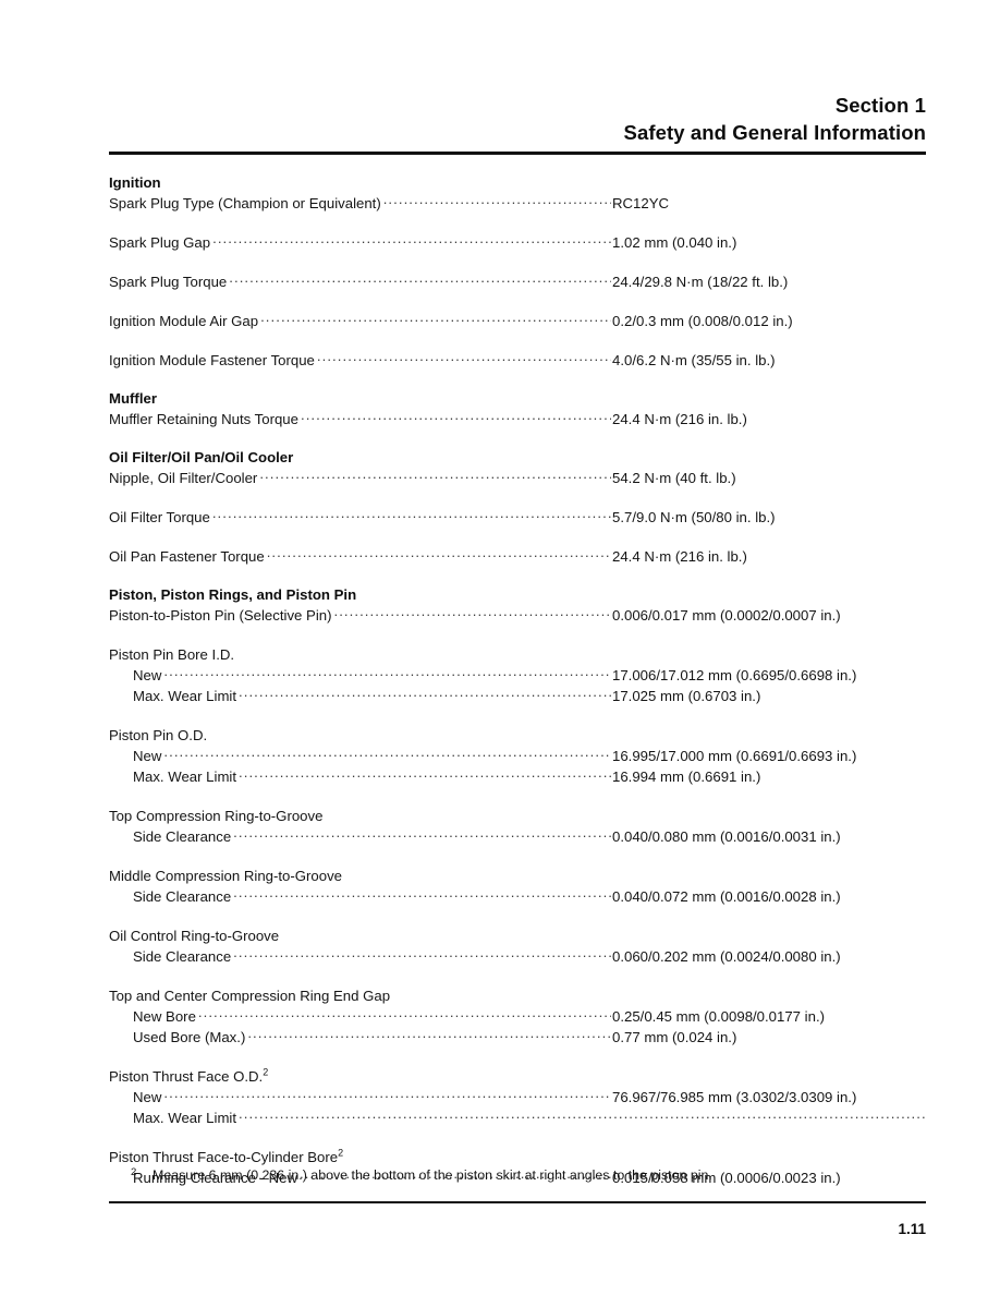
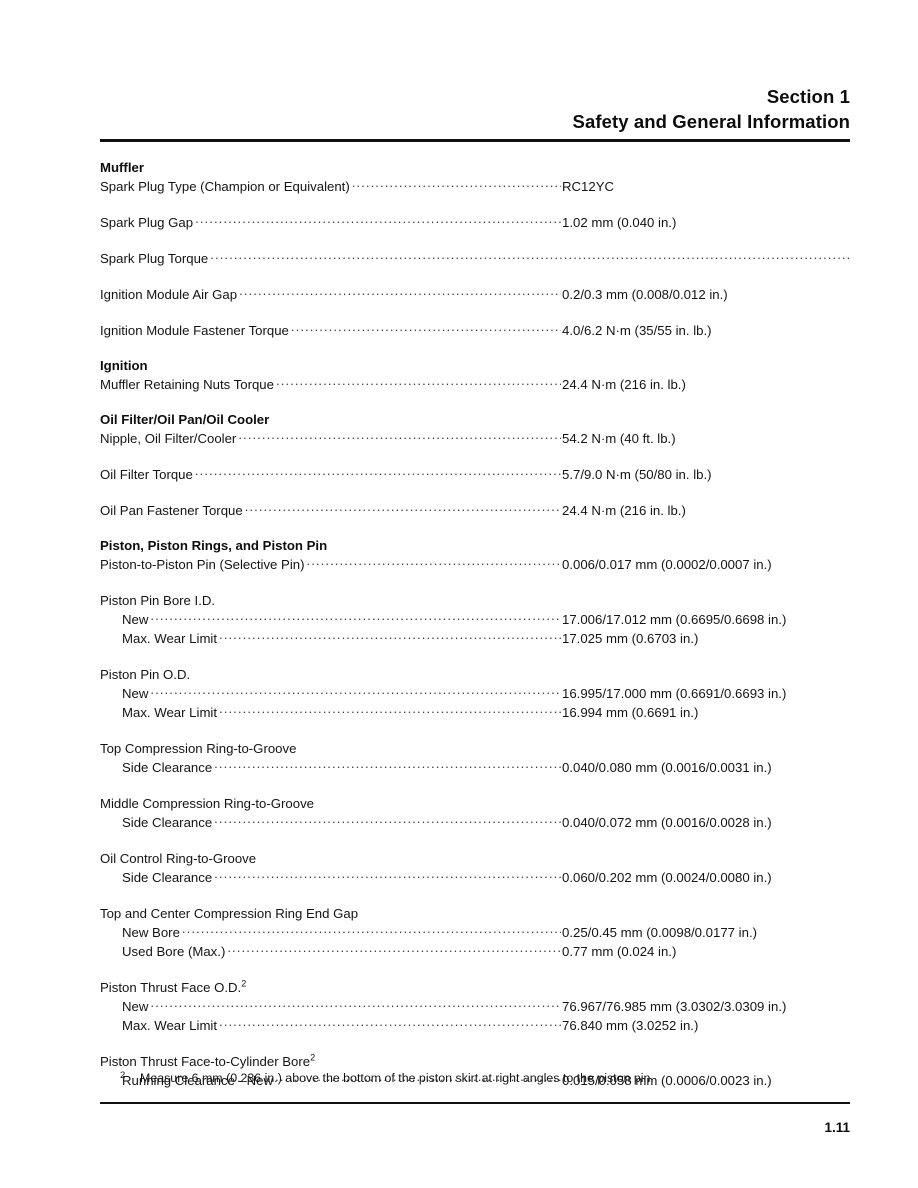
  Section 1
  Safety and General Information
- Ignition
+ Muffler
  Spark Plug Type (Champion or Equivalent)
  RC12YC
  Spark Plug Gap
  1.02 mm (0.040 in.)
  Spark Plug Torque
- 24.4/29.8 N·m (18/22 ft. lb.)
  Ignition Module Air Gap
  0.2/0.3 mm (0.008/0.012 in.)
  Ignition Module Fastener Torque
  4.0/6.2 N·m (35/55 in. lb.)
- Muffler
+ Ignition
  Muffler Retaining Nuts Torque
  24.4 N·m (216 in. lb.)
  Oil Filter/Oil Pan/Oil Cooler
  Nipple, Oil Filter/Cooler
  54.2 N·m (40 ft. lb.)
  Oil Filter Torque
  5.7/9.0 N·m (50/80 in. lb.)
  Oil Pan Fastener Torque
  24.4 N·m (216 in. lb.)
  Piston, Piston Rings, and Piston Pin
  Piston-to-Piston Pin (Selective Pin)
  0.006/0.017 mm (0.0002/0.0007 in.)
  Piston Pin Bore I.D.
  New
  17.006/17.012 mm (0.6695/0.6698 in.)
  Max. Wear Limit
  17.025 mm (0.6703 in.)
  Piston Pin O.D.
  New
  16.995/17.000 mm (0.6691/0.6693 in.)
  Max. Wear Limit
  16.994 mm (0.6691 in.)
  Top Compression Ring-to-Groove
  Side Clearance
  0.040/0.080 mm (0.0016/0.0031 in.)
  Middle Compression Ring-to-Groove
  Side Clearance
  0.040/0.072 mm (0.0016/0.0028 in.)
  Oil Control Ring-to-Groove
  Side Clearance
  0.060/0.202 mm (0.0024/0.0080 in.)
  Top and Center Compression Ring End Gap
  New Bore
  0.25/0.45 mm (0.0098/0.0177 in.)
  Used Bore (Max.)
  0.77 mm (0.024 in.)
  Piston Thrust Face O.D.2
  New
  76.967/76.985 mm (3.0302/3.0309 in.)
  Max. Wear Limit
+ 76.840 mm (3.0252 in.)
  Piston Thrust Face-to-Cylinder Bore2
  Running Clearance - New
  0.015/0.058 mm (0.0006/0.0023 in.)
  2
  Measure 6 mm (0.236 in.) above the bottom of the piston skirt at right angles to the piston pin.
  1.11
